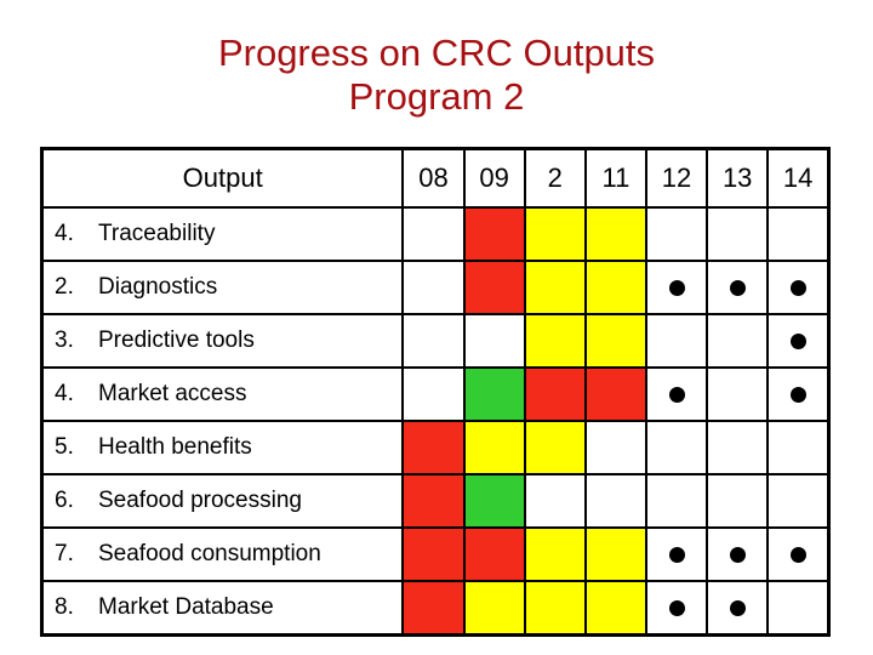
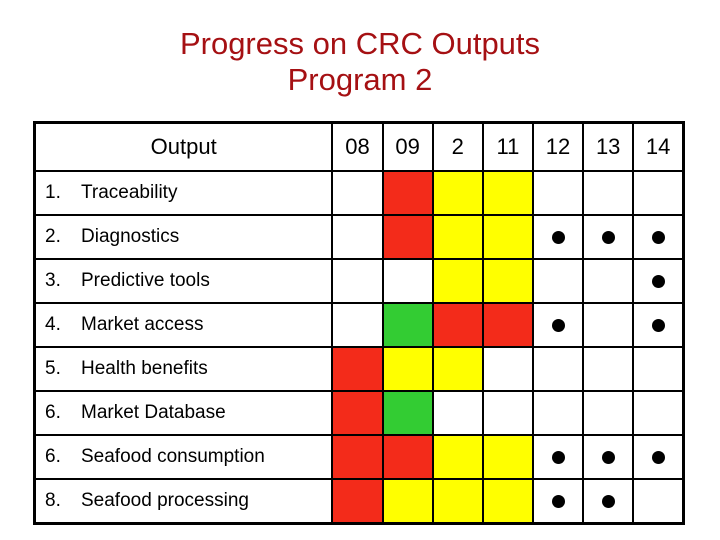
  Progress on CRC Outputs
  Program 2
  Output	08	09	2	11	12	13	14
- 4. Traceability
+ 1. Traceability
  2. Diagnostics
  3. Predictive tools
  4. Market access
  5. Health benefits
- 6. Seafood processing
+ 6. Market Database
- 7. Seafood consumption
+ 6. Seafood consumption
- 8. Market Database
+ 8. Seafood processing
